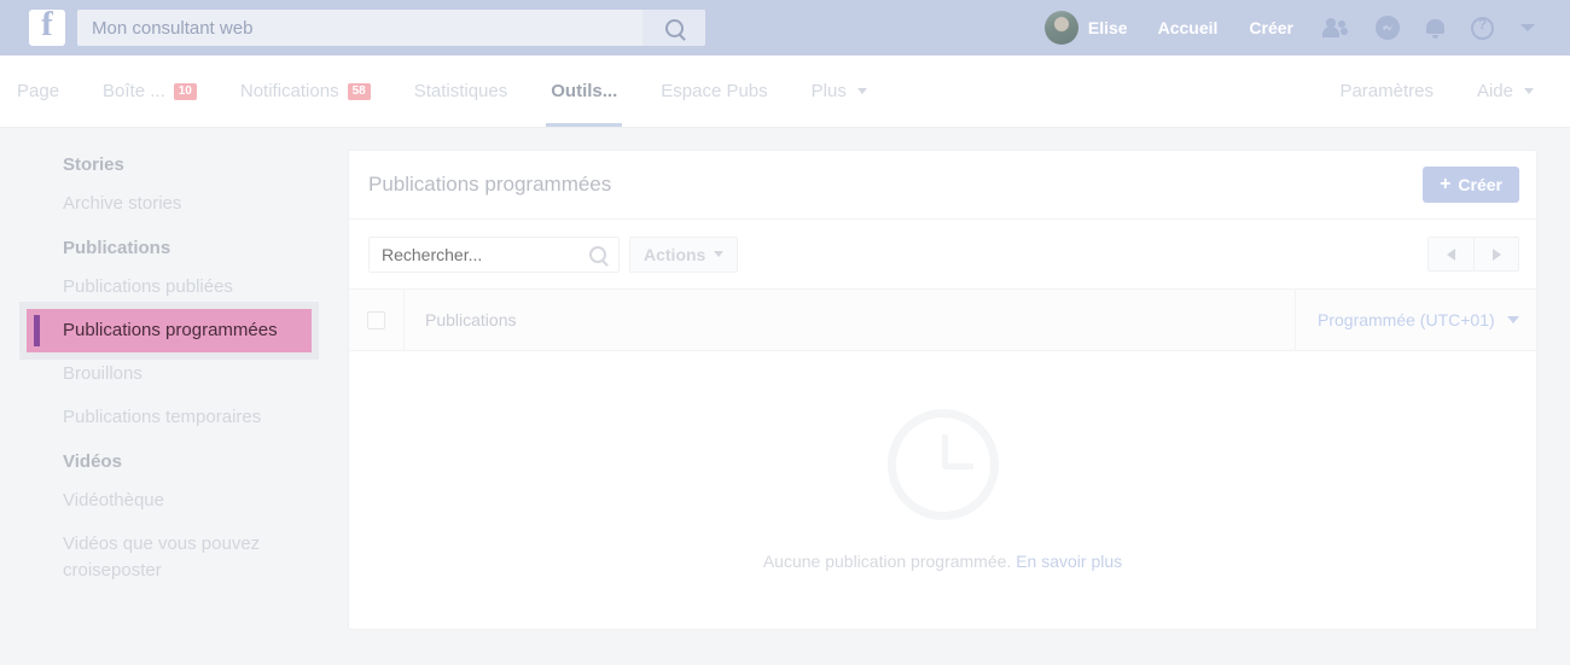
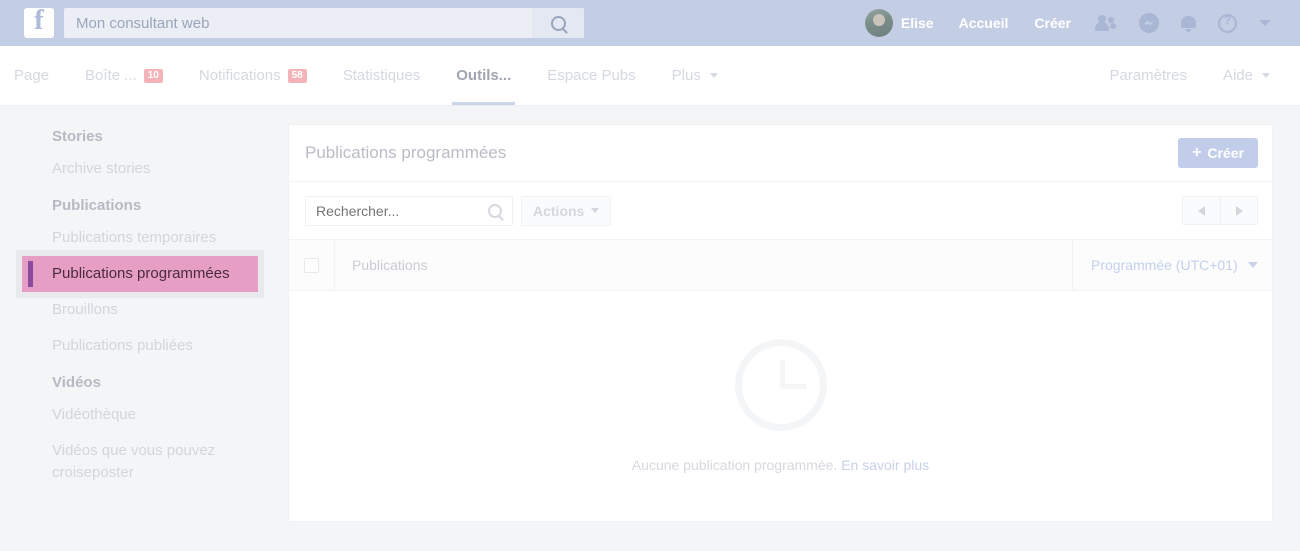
  Mon consultant web
  Elise
  Accueil
  Créer
  Page
  Boîte ...
  10
  Notifications
  58
  Statistiques
  Outils...
  Espace Pubs
  Plus
  Paramètres
  Aide
  Stories
  Archive stories
  Publications
- Publications publiées
+ Publications temporaires
  Publications programmées
  Brouillons
- Publications temporaires
+ Publications publiées
  Vidéos
  Vidéothèque
  Vidéos que vous pouvez croiseposter
  Publications programmées
  +
  Créer
  Rechercher...
  Actions
  Publications
  Programmée (UTC+01)
  Aucune publication programmée. En savoir plus
